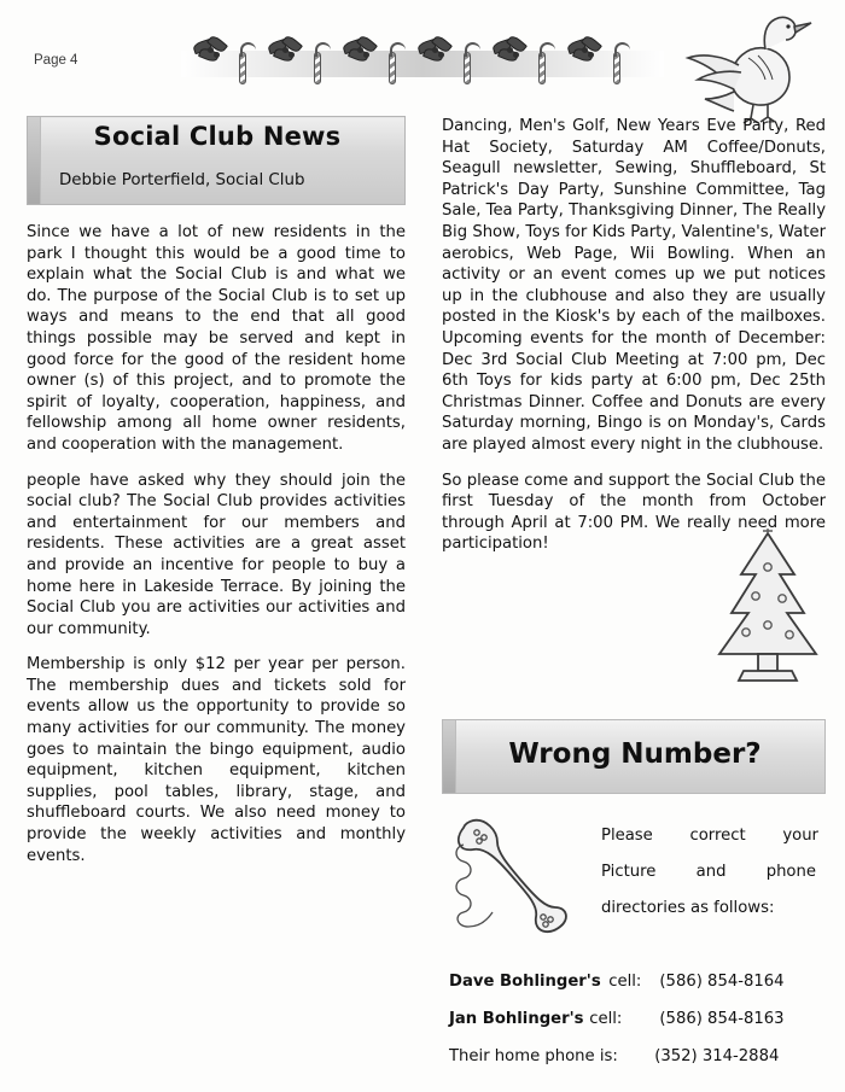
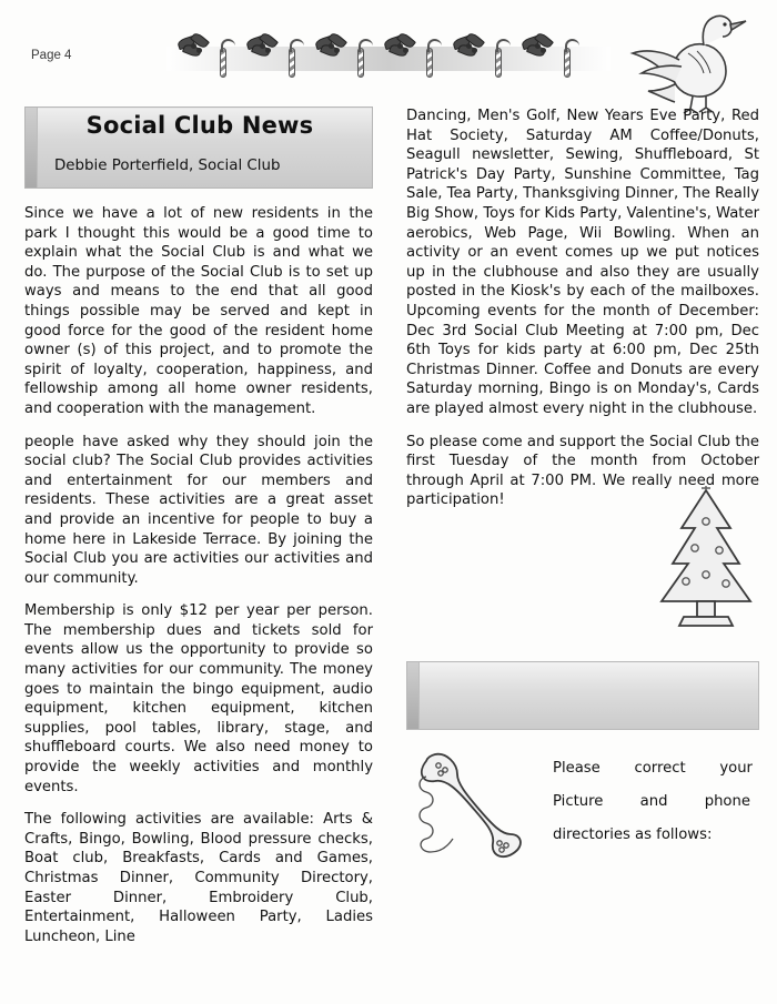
  Page 4
  Social Club News
  Debbie Porterfield, Social Club
  Since we have a lot of new residents in the park I thought this would be a good time to explain what the Social Club is and what we do. The purpose of the Social Club is to set up ways and means to the end that all good things possible may be served and kept in good force for the good of the resident home owner (s) of this project, and to promote the spirit of loyalty, cooperation, happiness, and fellowship among all home owner residents, and cooperation with the management.
  people have asked why they should join the social club? The Social Club provides activities and entertainment for our members and residents. These activities are a great asset and provide an incentive for people to buy a home here in Lakeside Terrace. By joining the Social Club you are activities our activities and our community.
  Membership is only $12 per year per person. The membership dues and tickets sold for events allow us the opportunity to provide so many activities for our community. The money goes to maintain the bingo equipment, audio equipment, kitchen equipment, kitchen supplies, pool tables, library, stage, and shuffleboard courts. We also need money to provide the weekly activities and monthly events.
+ The following activities are available: Arts & Crafts, Bingo, Bowling, Blood pressure checks, Boat club, Breakfasts, Cards and Games, Christmas Dinner, Community Directory, Easter Dinner, Embroidery Club, Entertainment, Halloween Party, Ladies Luncheon, Line
  Dancing, Men's Golf, New Years Eve Party, Red Hat Society, Saturday AM Coffee/Donuts, Seagull newsletter, Sewing, Shuffleboard, St Patrick's Day Party, Sunshine Committee, Tag Sale, Tea Party, Thanksgiving Dinner, The Really Big Show, Toys for Kids Party, Valentine's, Water aerobics, Web Page, Wii Bowling. When an activity or an event comes up we put notices up in the clubhouse and also they are usually posted in the Kiosk's by each of the mailboxes. Upcoming events for the month of December: Dec 3rd Social Club Meeting at 7:00 pm, Dec 6th Toys for kids party at 6:00 pm, Dec 25th Christmas Dinner. Coffee and Donuts are every Saturday morning, Bingo is on Monday's, Cards are played almost every night in the clubhouse.
  So please come and support the Social Club the first Tuesday of the month from October through April at 7:00 PM. We really need more participation!
- Wrong Number?
  Please
  correct
  your
  Picture
  and
  phone
  directories as follows:
- Dave Bohlinger's cell: (586) 854-8164
- Jan Bohlinger's cell: (586) 854-8163
- Their home phone is: (352) 314-2884
